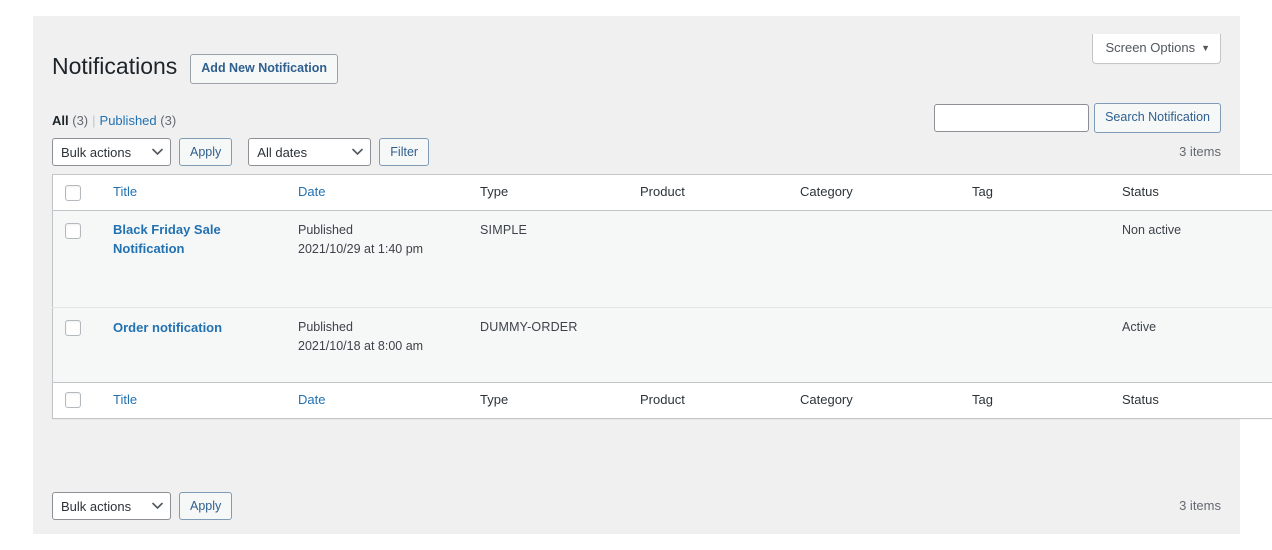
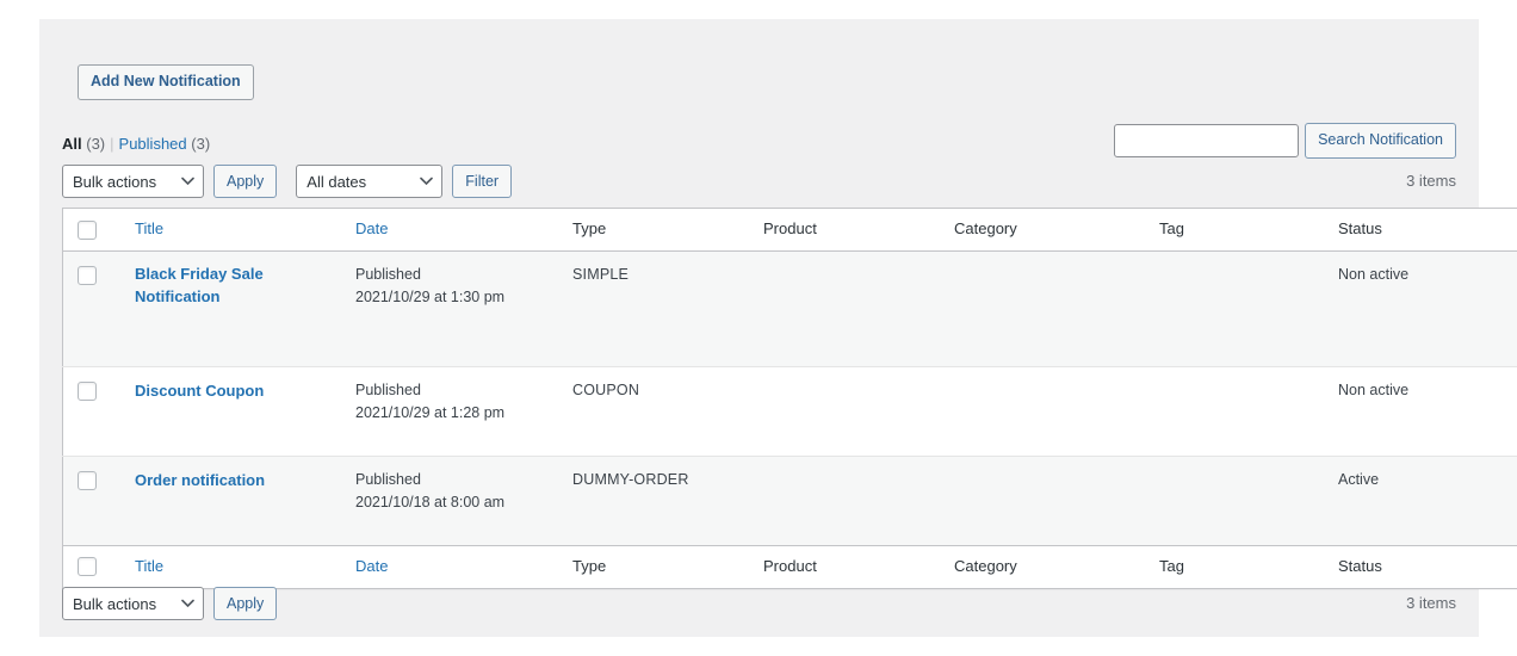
- Screen Options ▼
- Notifications
  Add New Notification
  All (3) | Published (3)
  Search Notification
  Bulk actions
  Apply
  All dates
  Filter
  3 items
  	Title	Date	Type	Product	Category	Tag	Status
- 	Black Friday Sale Notification	Published 2021/10/29 at 1:40 pm	SIMPLE				Non active
+ 	Black Friday Sale Notification	Published 2021/10/29 at 1:30 pm	SIMPLE				Non active
+ 	Discount Coupon	Published 2021/10/29 at 1:28 pm	COUPON				Non active
  	Order notification	Published 2021/10/18 at 8:00 am	DUMMY-ORDER				Active
  	Title	Date	Type	Product	Category	Tag	Status
  Bulk actions
  Apply
  3 items
